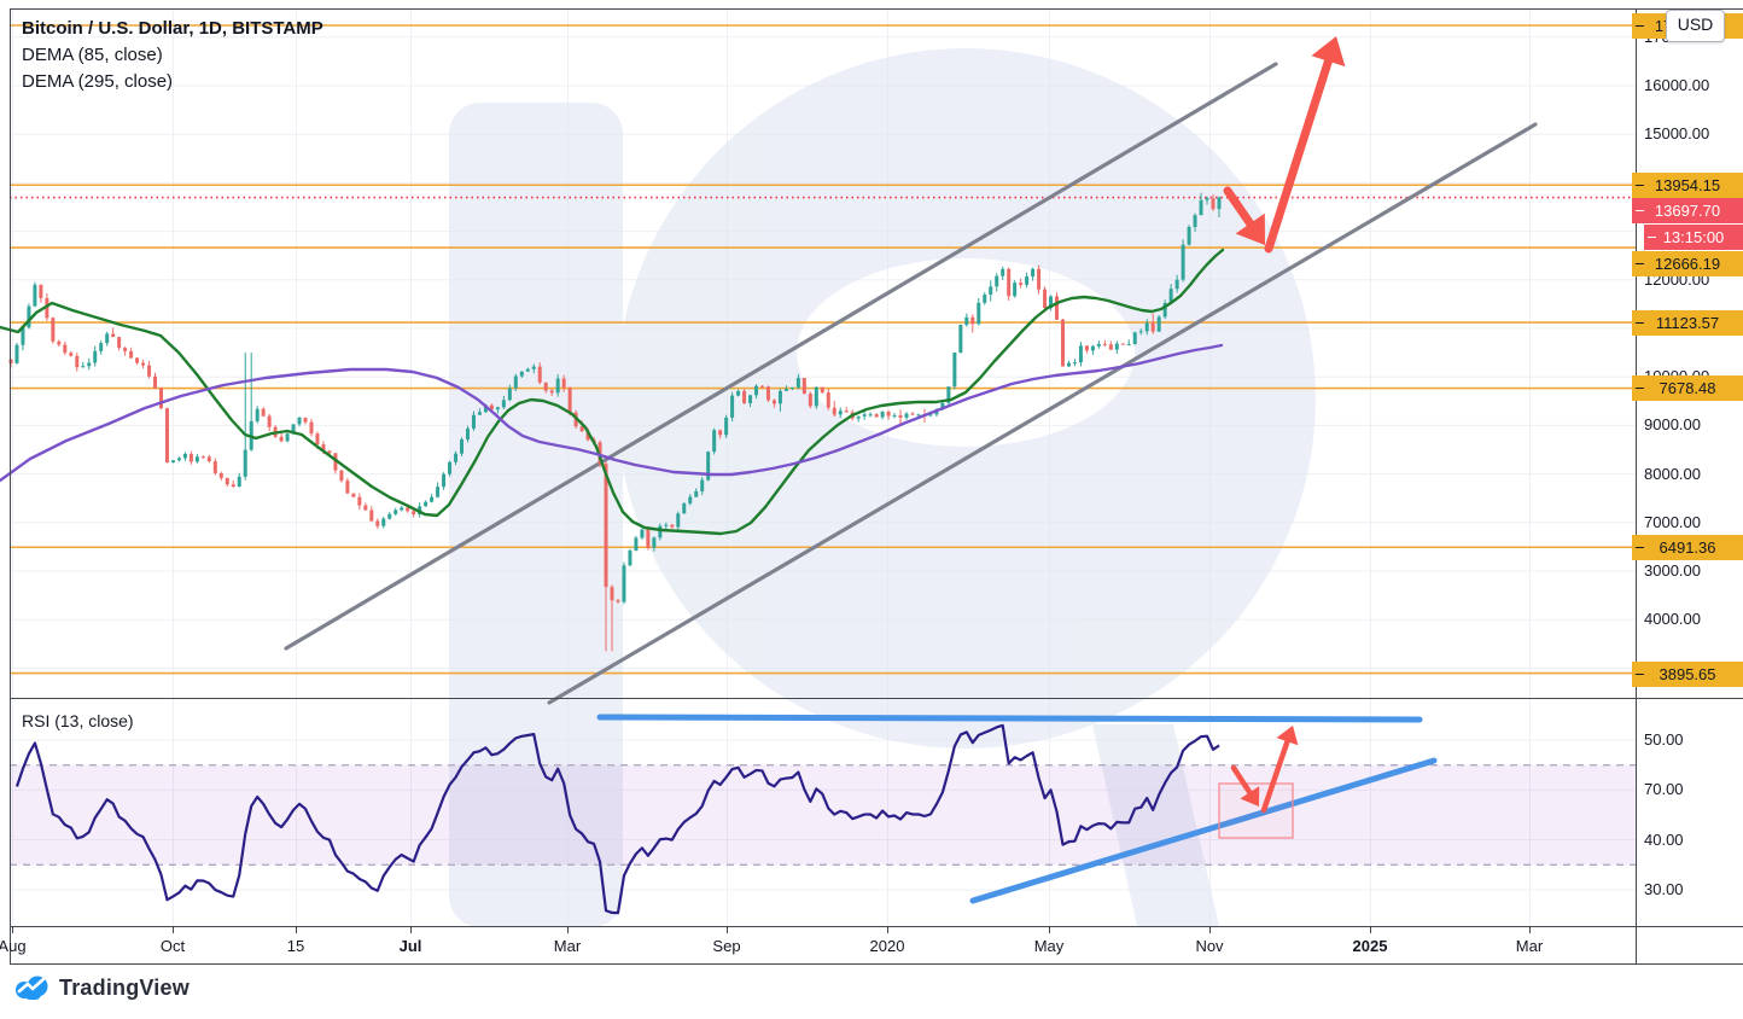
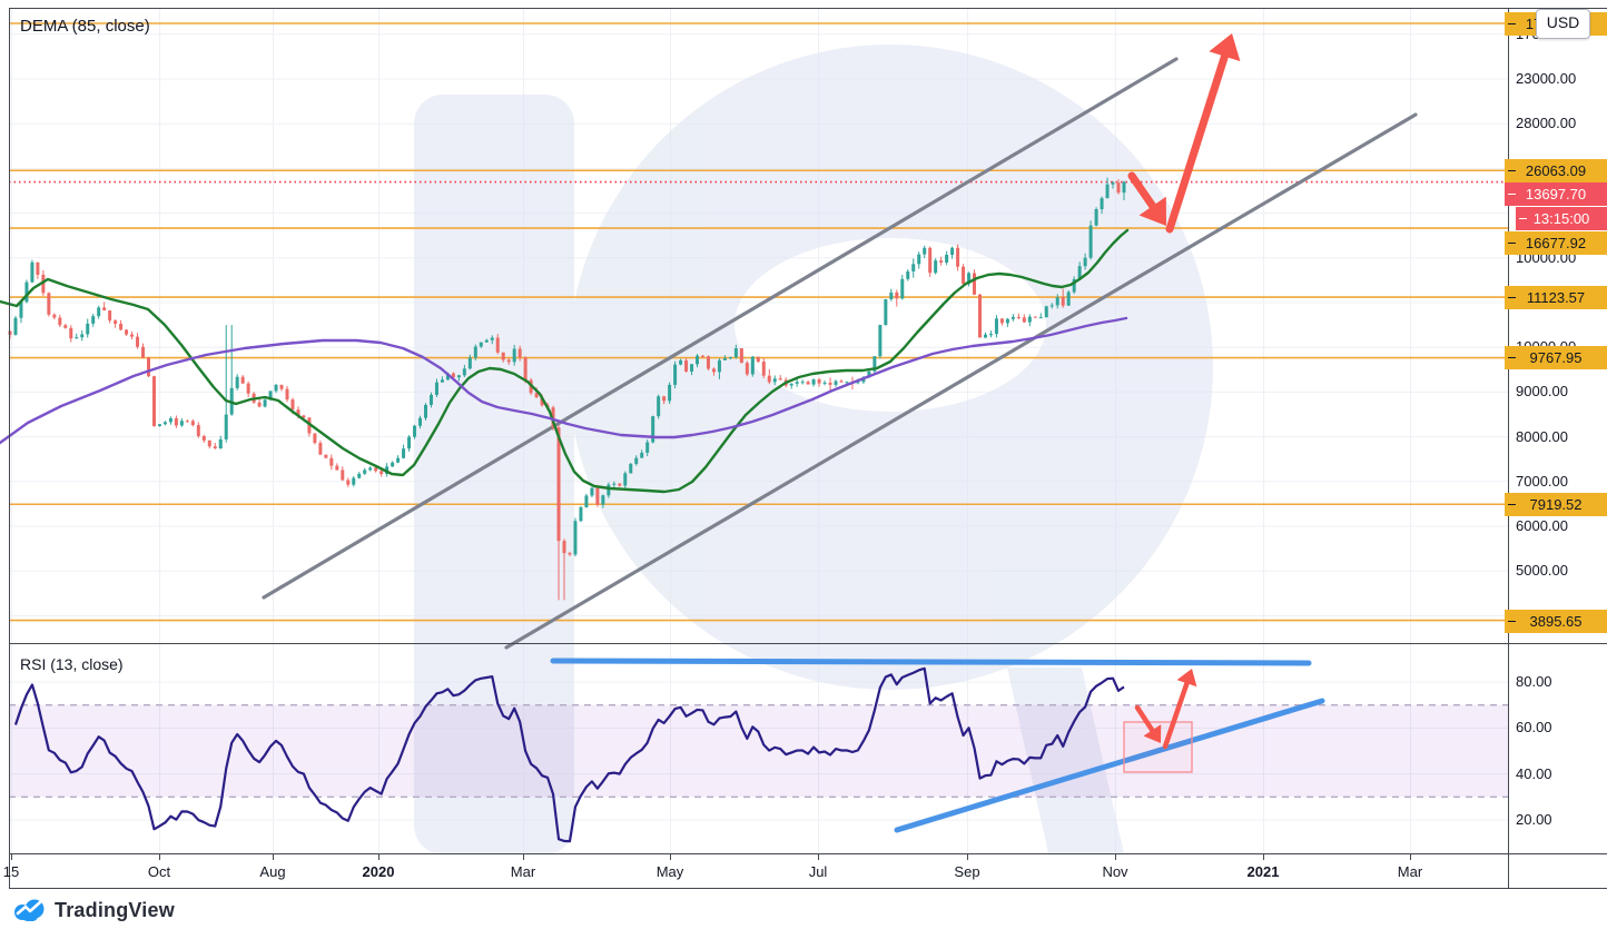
- Bitcoin / U.S. Dollar, 1D, BITSTAMP
  DEMA (85, close)
- DEMA (295, close)
  RSI (13, close)
- 16000.00
+ 23000.00
- 15000.00
+ 28000.00
- 12000.00
+ 10000.00
  9000.00
  8000.00
  7000.00
- 3000.00
+ 6000.00
- 4000.00
+ 5000.00
- 50.00
+ 80.00
- 70.00
+ 60.00
  40.00
- 30.00
+ 20.00
- 13954.15
+ 26063.09
  13697.70
  13:15:00
- 12666.19
+ 16677.92
  11123.57
- 7678.48
+ 9767.95
- 6491.36
+ 7919.52
  3895.65
- Aug
+ 15
  Oct
- 15
+ Aug
- Jul
+ 2020
  Mar
- Sep
+ May
- 2020
+ Jul
- May
+ Sep
  Nov
- 2025
+ 2021
  Mar
  USD
  TradingView
